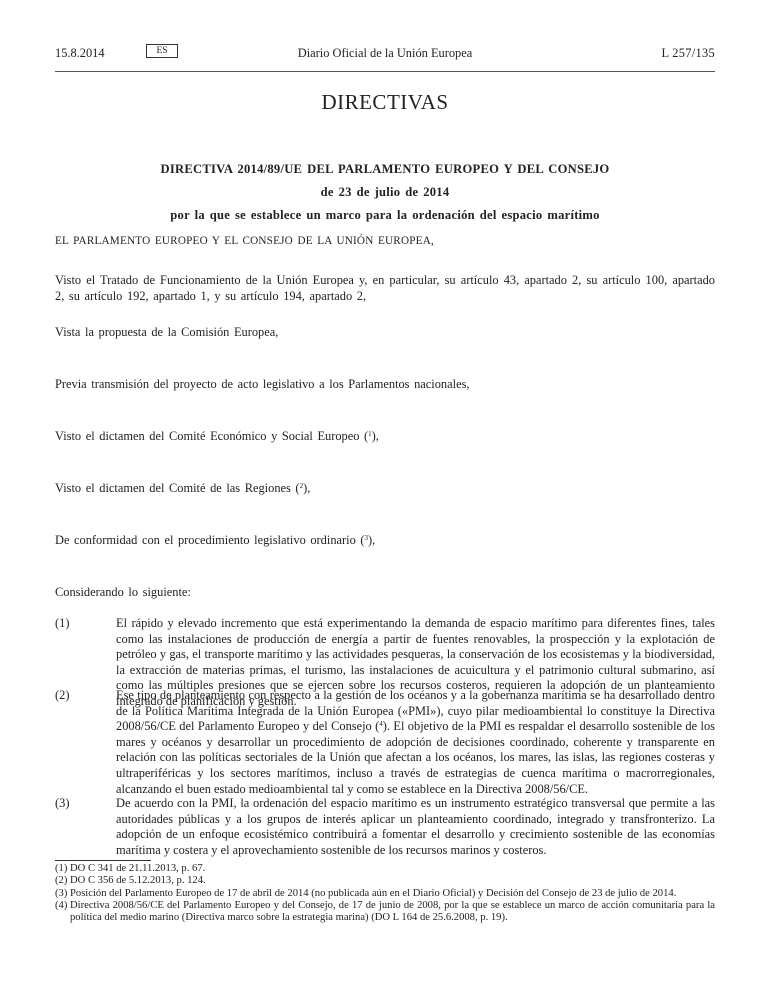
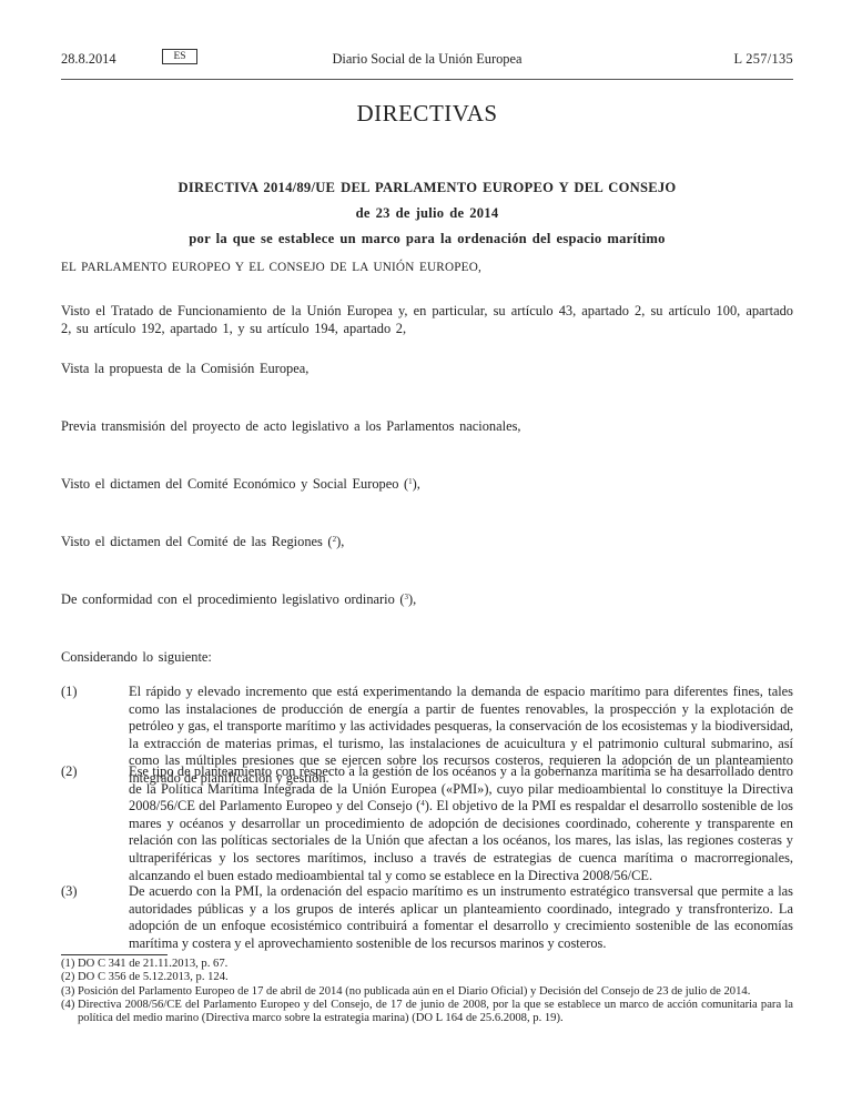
- Diario Oficial de la Unión Europea
+ Diario Social de la Unión Europea
- 15.8.2014
+ 28.8.2014
  ES
  L 257/135
  DIRECTIVAS
  DIRECTIVA 2014/89/UE DEL PARLAMENTO EUROPEO Y DEL CONSEJO
  de 23 de julio de 2014
  por la que se establece un marco para la ordenación del espacio marítimo
- EL PARLAMENTO EUROPEO Y EL CONSEJO DE LA UNIÓN EUROPEA,
+ EL PARLAMENTO EUROPEO Y EL CONSEJO DE LA UNIÓN EUROPEO,
  Visto el Tratado de Funcionamiento de la Unión Europea y, en particular, su artículo 43, apartado 2, su artículo 100, apartado 2, su artículo 192, apartado 1, y su artículo 194, apartado 2,
  Vista la propuesta de la Comisión Europea,
  Previa transmisión del proyecto de acto legislativo a los Parlamentos nacionales,
  Visto el dictamen del Comité Económico y Social Europeo (1),
  Visto el dictamen del Comité de las Regiones (2),
  De conformidad con el procedimiento legislativo ordinario (3),
  Considerando lo siguiente:
  (1)
  El rápido y elevado incremento que está experimentando la demanda de espacio marítimo para diferentes fines, tales como las instalaciones de producción de energía a partir de fuentes renovables, la prospección y la explo­tación de petróleo y gas, el transporte marítimo y las actividades pesqueras, la conservación de los ecosistemas y la biodiversidad, la extracción de materias primas, el turismo, las instalaciones de acuicultura y el patrimonio cultural submarino, así como las múltiples presiones que se ejercen sobre los recursos costeros, requieren la adopción de un planteamiento integrado de planificación y gestión.
  (2)
  Ese tipo de planteamiento con respecto a la gestión de los océanos y a la gobernanza marítima se ha desarrollado dentro de la Política Marítima Integrada de la Unión Europea («PMI»), cuyo pilar medioambiental lo constituye la Directiva 2008/56/CE del Parlamento Europeo y del Consejo (4). El objetivo de la PMI es respaldar el desarrollo sostenible de los mares y océanos y desarrollar un procedimiento de adopción de decisiones coordinado, coherente y transparente en relación con las políticas sectoriales de la Unión que afectan a los océanos, los mares, las islas, las regiones costeras y ultraperiféricas y los sectores marítimos, incluso a través de estrategias de cuenca marítima o macrorregionales, alcanzando el buen estado medioambiental tal y como se establece en la Directiva 2008/56/CE.
  (3)
  De acuerdo con la PMI, la ordenación del espacio marítimo es un instrumento estratégico transversal que permite a las autoridades públicas y a los grupos de interés aplicar un planteamiento coordinado, integrado y transfronterizo. La adopción de un enfoque ecosistémico contribuirá a fomentar el desarrollo y crecimiento sostenible de las economías marítima y costera y el aprovechamiento sostenible de los recursos marinos y costeros.
  (1)
  DO C 341 de 21.11.2013, p. 67.
  (2)
  DO C 356 de 5.12.2013, p. 124.
  (3)
  Posición del Parlamento Europeo de 17 de abril de 2014 (no publicada aún en el Diario Oficial) y Decisión del Consejo de 23 de julio de 2014.
  (4)
  Directiva 2008/56/CE del Parlamento Europeo y del Consejo, de 17 de junio de 2008, por la que se establece un marco de acción comunitaria para la política del medio marino (Directiva marco sobre la estrategia marina) (DO L 164 de 25.6.2008, p. 19).
